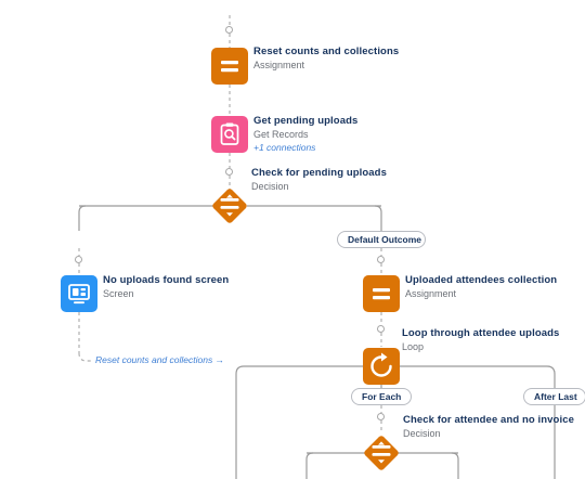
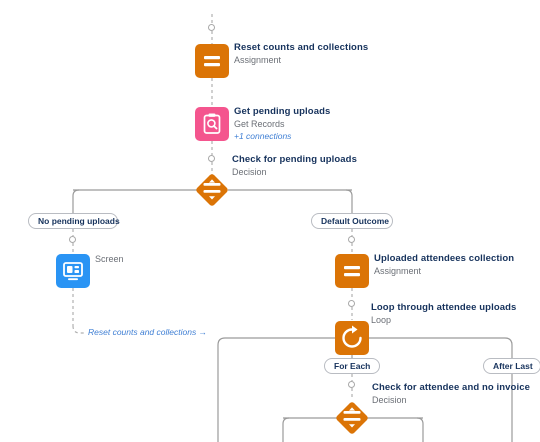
  Reset counts and collections
  Assignment
  Get pending uploads
  Get Records
  +1 connections
  Check for pending uploads
  Decision
+ No pending uploads
  Default Outcome
- No uploads found screen
  Screen
  Reset counts and collections →
  Uploaded attendees collection
  Assignment
  Loop through attendee uploads
  Loop
  For Each
  After Last
  Check for attendee and no invoice
  Decision
